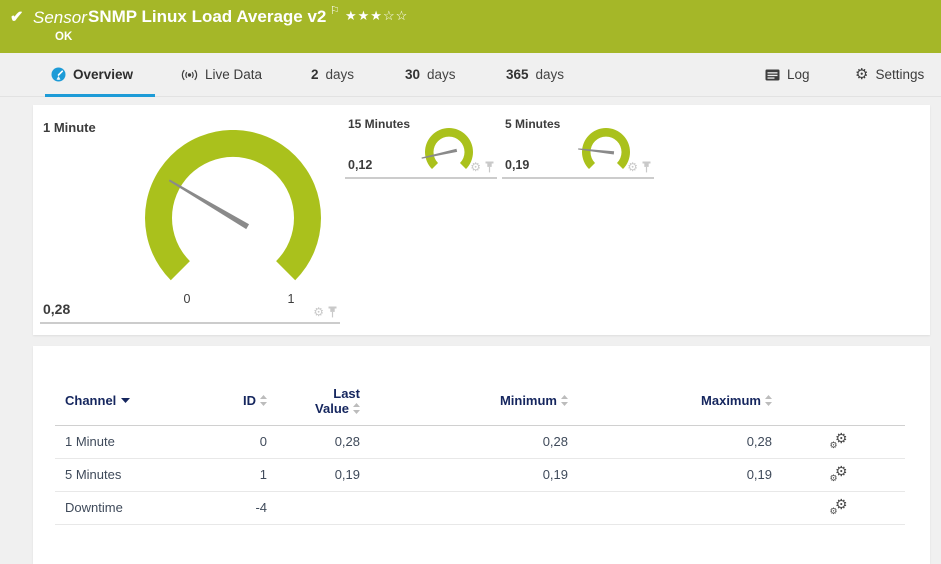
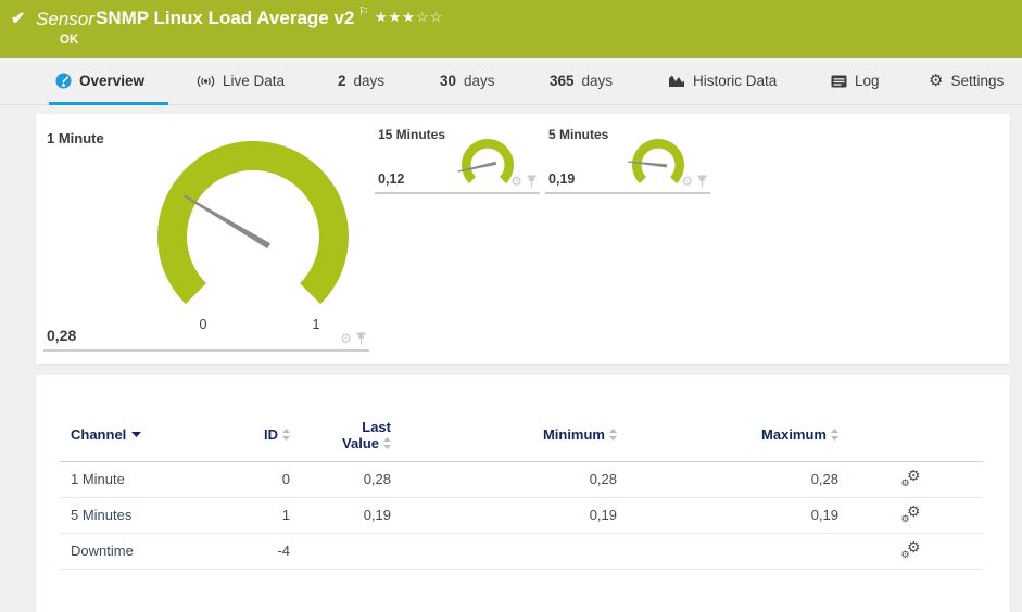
  ✔
  Sensor
  SNMP Linux Load Average v2
  ⚐
  ★★★☆☆
  OK
  Overview
  Live Data
  2
  days
  30
  days
  365
  days
+ Historic Data
  Log
  ⚙
  Settings
  1 Minute
  0
  1
  0,28
  ⚙
  15 Minutes
  0,12
  ⚙
  5 Minutes
  0,19
  ⚙
  Channel	ID	Last Value	Minimum	Maximum
  1 Minute	0	0,28	0,28	0,28	⚙⚙
  5 Minutes	1	0,19	0,19	0,19	⚙⚙
  Downtime	-4				⚙⚙
